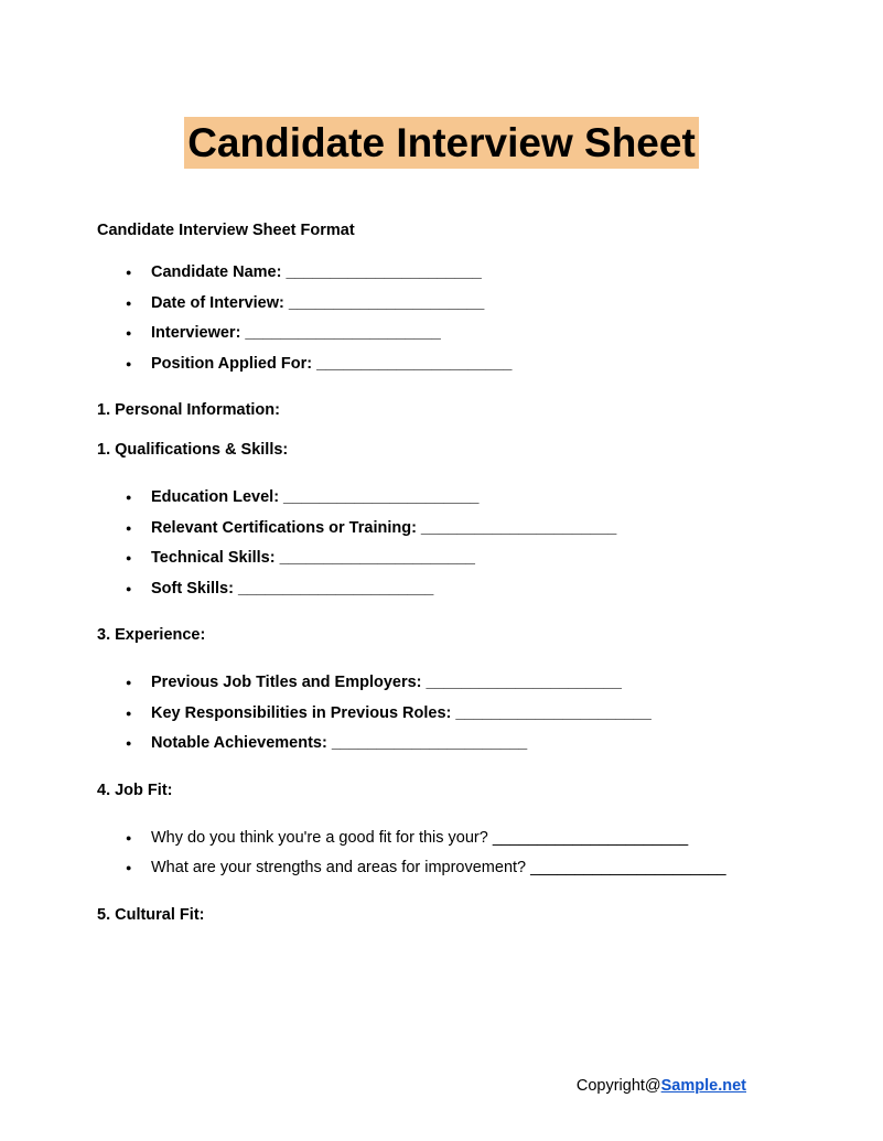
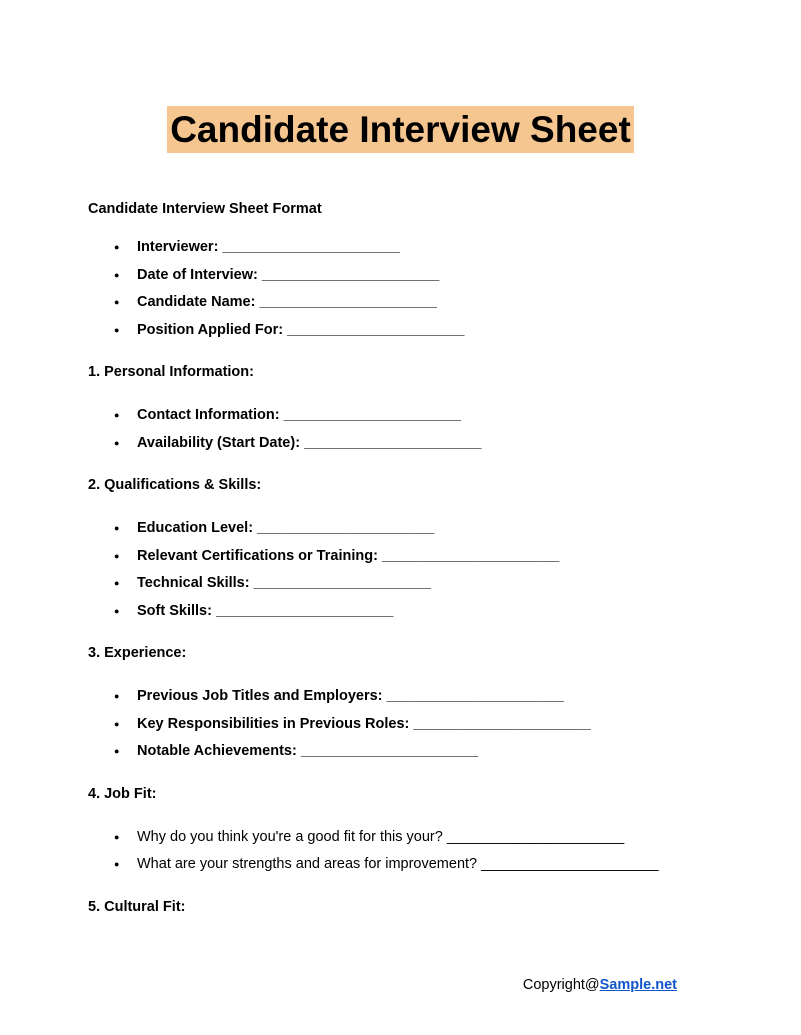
  Candidate Interview Sheet
  Candidate Interview Sheet Format
- Candidate Name: ______________________
+ Interviewer: ______________________
  Date of Interview: ______________________
- Interviewer: ______________________
+ Candidate Name: ______________________
  Position Applied For: ______________________
  1. Personal Information:
+ Contact Information: ______________________
+ Availability (Start Date): ______________________
- 1. Qualifications & Skills:
+ 2. Qualifications & Skills:
  Education Level: ______________________
  Relevant Certifications or Training: ______________________
  Technical Skills: ______________________
  Soft Skills: ______________________
  3. Experience:
  Previous Job Titles and Employers: ______________________
  Key Responsibilities in Previous Roles: ______________________
  Notable Achievements: ______________________
  4. Job Fit:
  Why do you think you're a good fit for this your? ______________________
  What are your strengths and areas for improvement? ______________________
  5. Cultural Fit:
  Copyright@Sample.net
